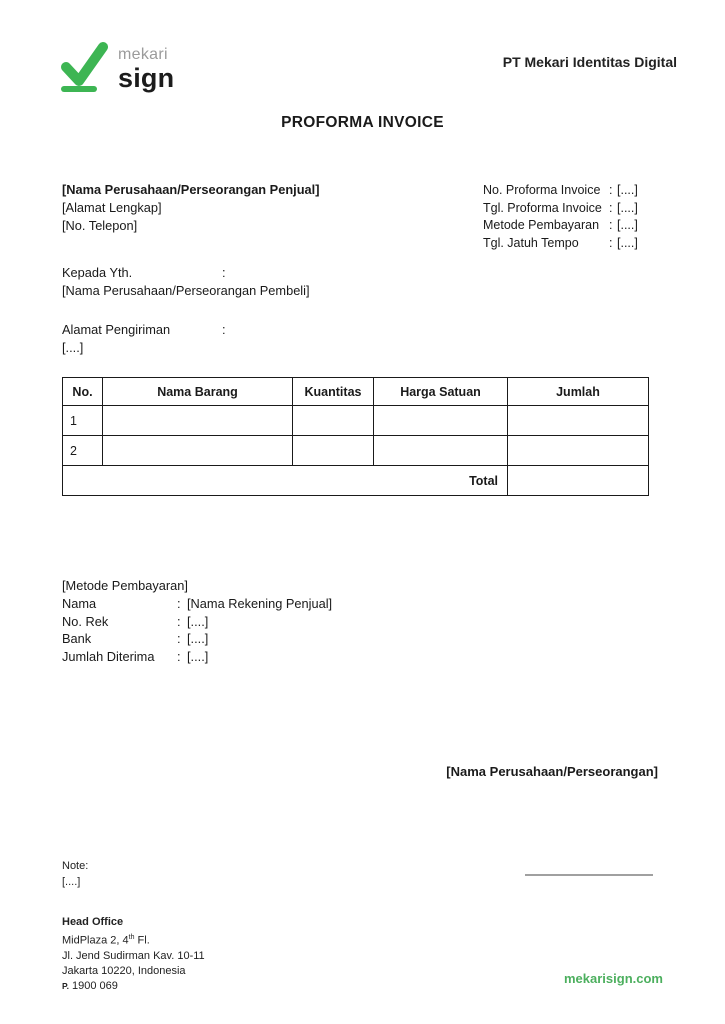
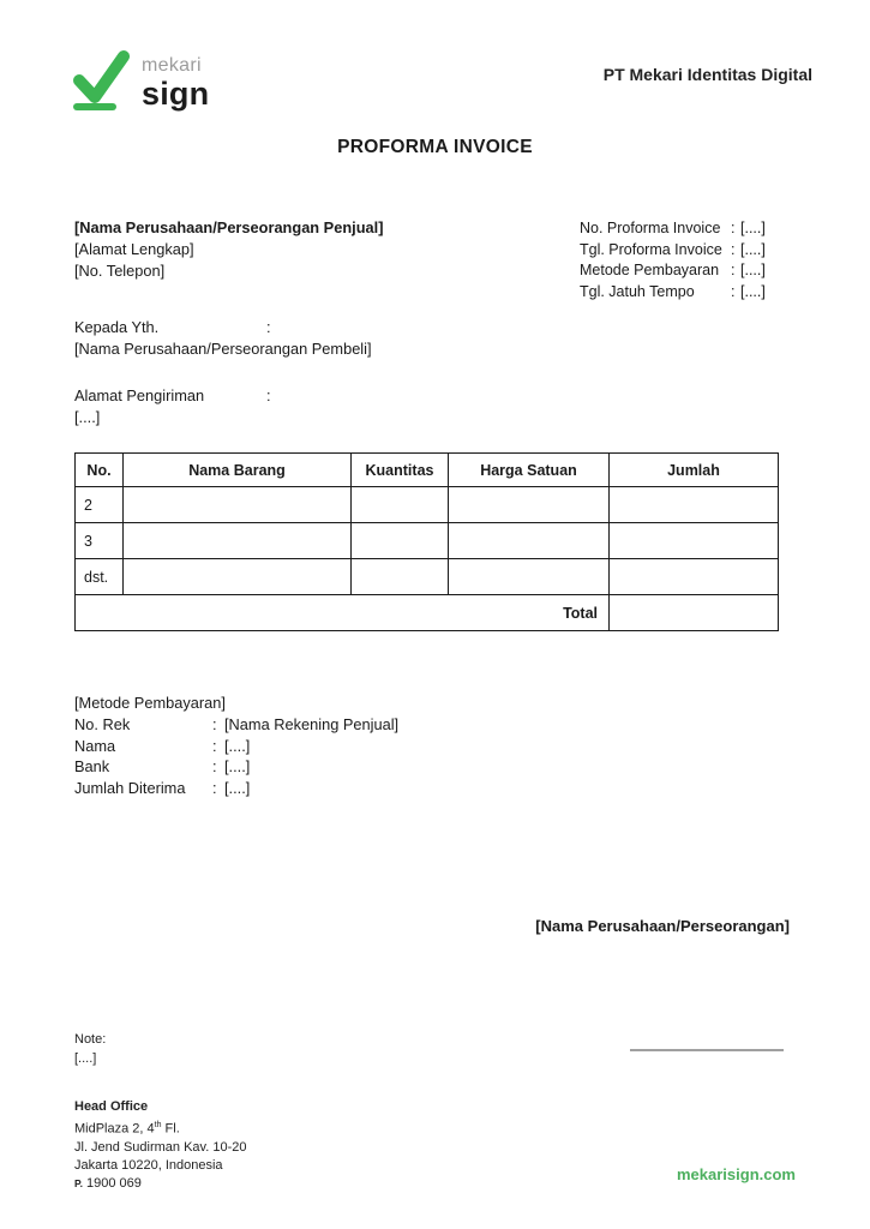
  mekari
  sign
  PT Mekari Identitas Digital
  PROFORMA INVOICE
  [Nama Perusahaan/Perseorangan Penjual]
  [Alamat Lengkap]
  [No. Telepon]
  No. Proforma Invoice
  :
  [....]
  Tgl. Proforma Invoice
  :
  [....]
  Metode Pembayaran
  :
  [....]
  Tgl. Jatuh Tempo
  :
  [....]
  Kepada Yth.
  :
  [Nama Perusahaan/Perseorangan Pembeli]
  Alamat Pengiriman
  :
  [....]
  No.	Nama Barang	Kuantitas	Harga Satuan	Jumlah
- 1
  2
+ 3
+ dst.
  Total
  [Metode Pembayaran]
- Nama
+ No. Rek
  :
  [Nama Rekening Penjual]
- No. Rek
+ Nama
  :
  [....]
  Bank
  :
  [....]
  Jumlah Diterima
  :
  [....]
  [Nama Perusahaan/Perseorangan]
  Note:
  [....]
  Head Office
  MidPlaza 2, 4 Fl.
- Jl. Jend Sudirman Kav. 10-11
+ Jl. Jend Sudirman Kav. 10-20
  Jakarta 10220, Indonesia
  P. 1900 069
  mekarisign.com
